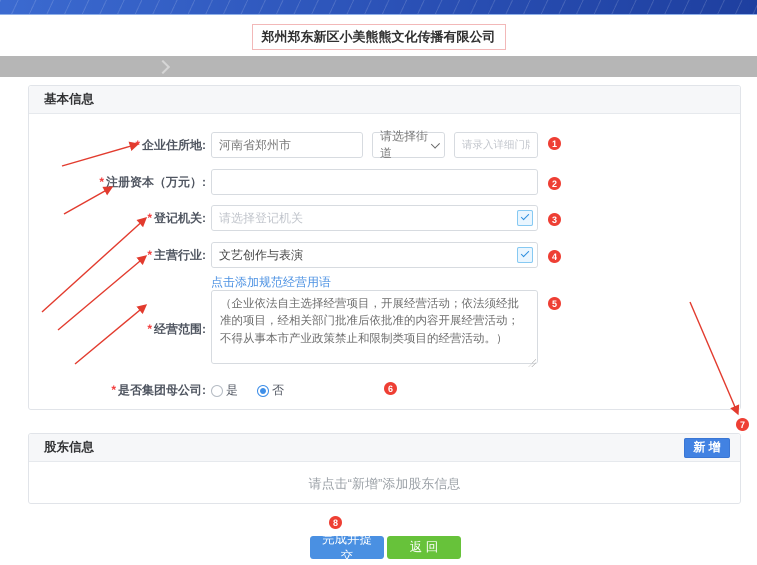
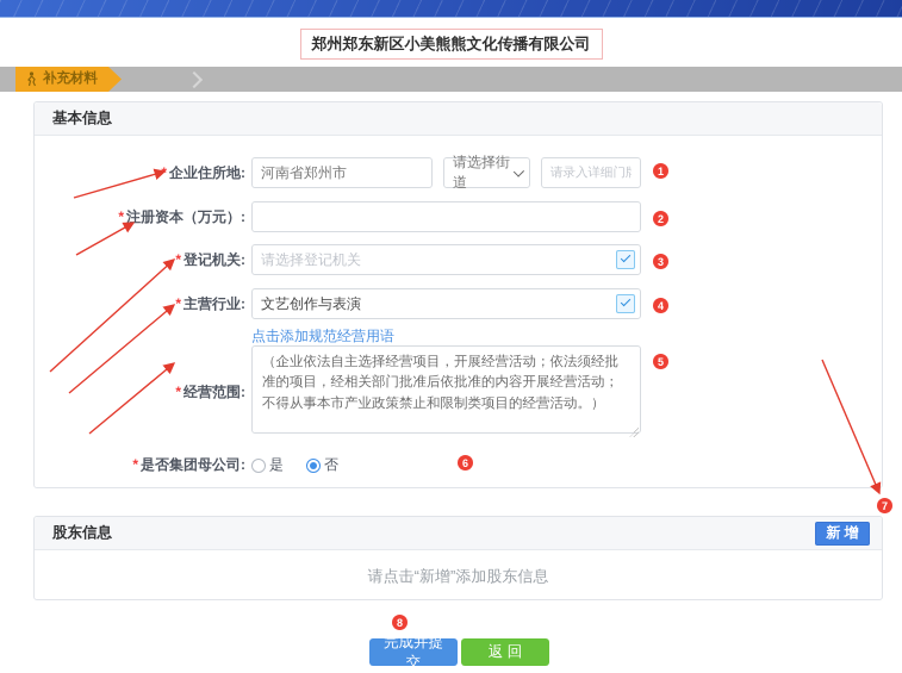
  郑州郑东新区小美熊熊文化传播有限公司
+ 补充材料
  基本信息
  企业住所地:
  河南省郑州市
  请选择街道
  * 注册资本（万元）:
  * 登记机关:
  请选择登记机关
  * 主营行业:
  文艺创作与表演
  点击添加规范经营用语
  * 经营范围:
  * 是否集团母公司:
  是
  否
  股东信息
  新 增
  请点击“新增”添加股东信息
  完成并提交
  返 回
  1
  2
  3
  4
  5
  6
  7
  8
